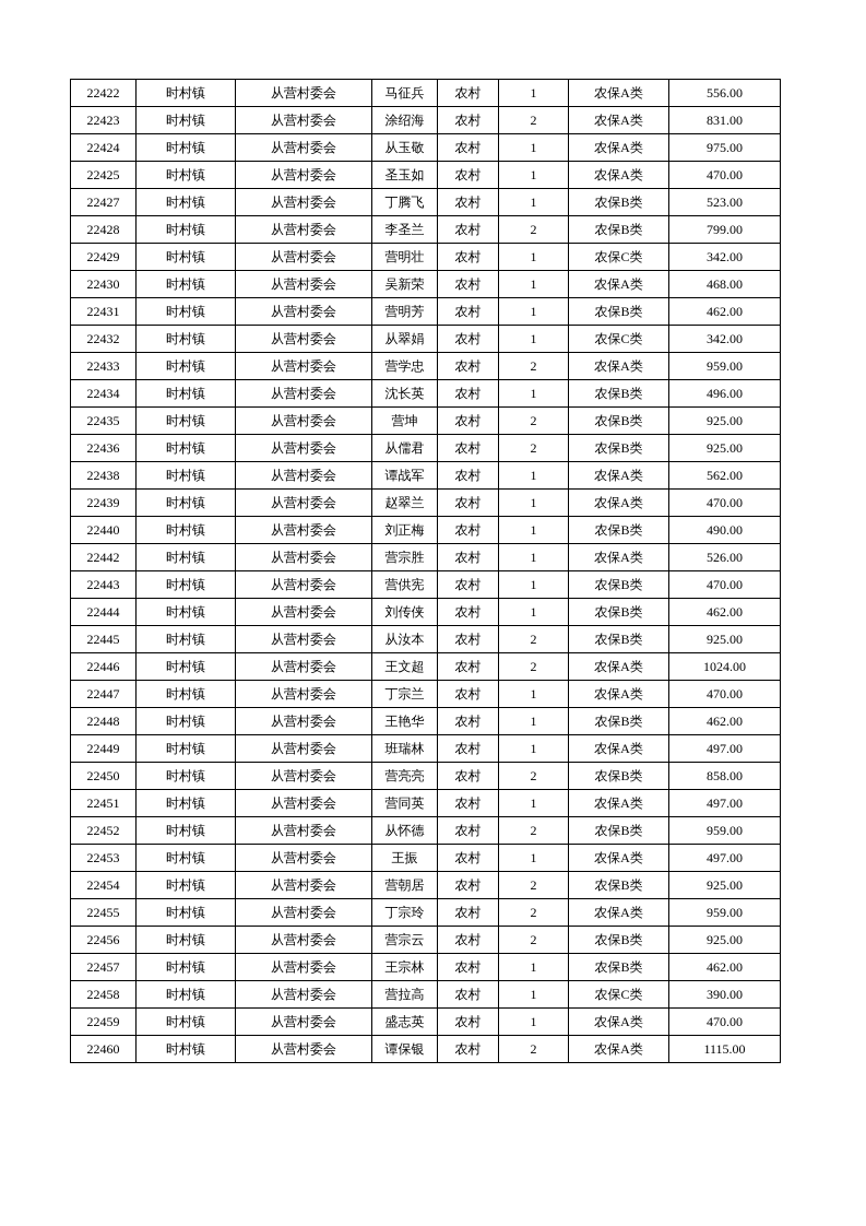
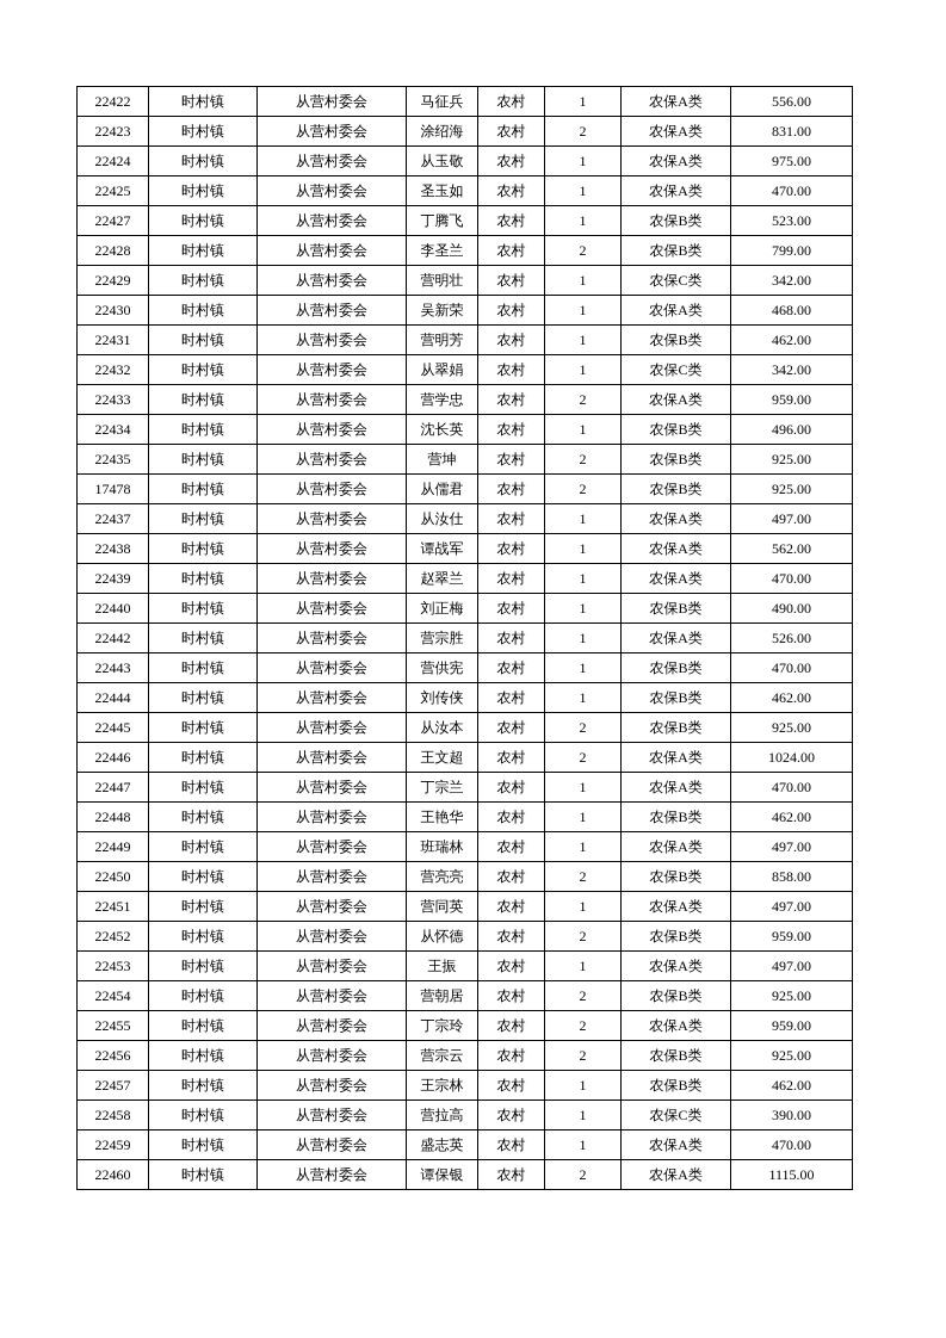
  22422	时村镇	从营村委会	马征兵	农村	1	农保A类	556.00
  22423	时村镇	从营村委会	涂绍海	农村	2	农保A类	831.00
  22424	时村镇	从营村委会	从玉敬	农村	1	农保A类	975.00
  22425	时村镇	从营村委会	圣玉如	农村	1	农保A类	470.00
  22427	时村镇	从营村委会	丁腾飞	农村	1	农保B类	523.00
  22428	时村镇	从营村委会	李圣兰	农村	2	农保B类	799.00
  22429	时村镇	从营村委会	营明壮	农村	1	农保C类	342.00
  22430	时村镇	从营村委会	吴新荣	农村	1	农保A类	468.00
  22431	时村镇	从营村委会	营明芳	农村	1	农保B类	462.00
  22432	时村镇	从营村委会	从翠娟	农村	1	农保C类	342.00
  22433	时村镇	从营村委会	营学忠	农村	2	农保A类	959.00
  22434	时村镇	从营村委会	沈长英	农村	1	农保B类	496.00
  22435	时村镇	从营村委会	营坤	农村	2	农保B类	925.00
- 22436	时村镇	从营村委会	从儒君	农村	2	农保B类	925.00
+ 17478	时村镇	从营村委会	从儒君	农村	2	农保B类	925.00
+ 22437	时村镇	从营村委会	从汝仕	农村	1	农保A类	497.00
  22438	时村镇	从营村委会	谭战军	农村	1	农保A类	562.00
  22439	时村镇	从营村委会	赵翠兰	农村	1	农保A类	470.00
  22440	时村镇	从营村委会	刘正梅	农村	1	农保B类	490.00
  22442	时村镇	从营村委会	营宗胜	农村	1	农保A类	526.00
  22443	时村镇	从营村委会	营供宪	农村	1	农保B类	470.00
  22444	时村镇	从营村委会	刘传侠	农村	1	农保B类	462.00
  22445	时村镇	从营村委会	从汝本	农村	2	农保B类	925.00
  22446	时村镇	从营村委会	王文超	农村	2	农保A类	1024.00
  22447	时村镇	从营村委会	丁宗兰	农村	1	农保A类	470.00
  22448	时村镇	从营村委会	王艳华	农村	1	农保B类	462.00
  22449	时村镇	从营村委会	班瑞林	农村	1	农保A类	497.00
  22450	时村镇	从营村委会	营亮亮	农村	2	农保B类	858.00
  22451	时村镇	从营村委会	营同英	农村	1	农保A类	497.00
  22452	时村镇	从营村委会	从怀德	农村	2	农保B类	959.00
  22453	时村镇	从营村委会	王振	农村	1	农保A类	497.00
  22454	时村镇	从营村委会	营朝居	农村	2	农保B类	925.00
  22455	时村镇	从营村委会	丁宗玲	农村	2	农保A类	959.00
  22456	时村镇	从营村委会	营宗云	农村	2	农保B类	925.00
  22457	时村镇	从营村委会	王宗林	农村	1	农保B类	462.00
  22458	时村镇	从营村委会	营拉高	农村	1	农保C类	390.00
  22459	时村镇	从营村委会	盛志英	农村	1	农保A类	470.00
  22460	时村镇	从营村委会	谭保银	农村	2	农保A类	1115.00
